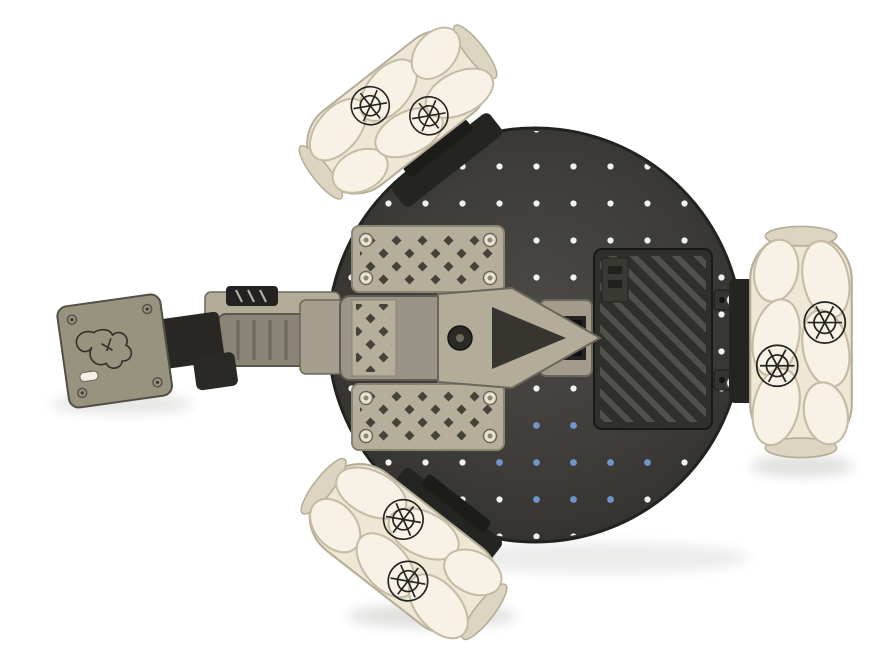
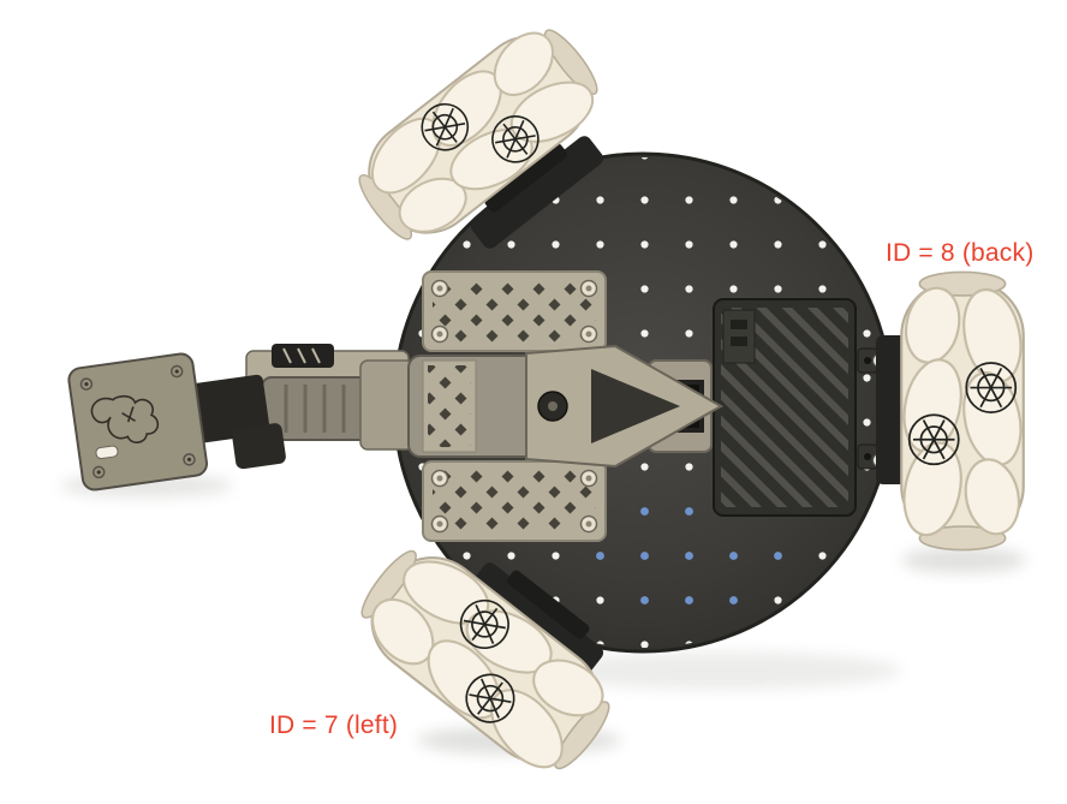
+ ID = 8 (back)
+ ID = 7 (left)
